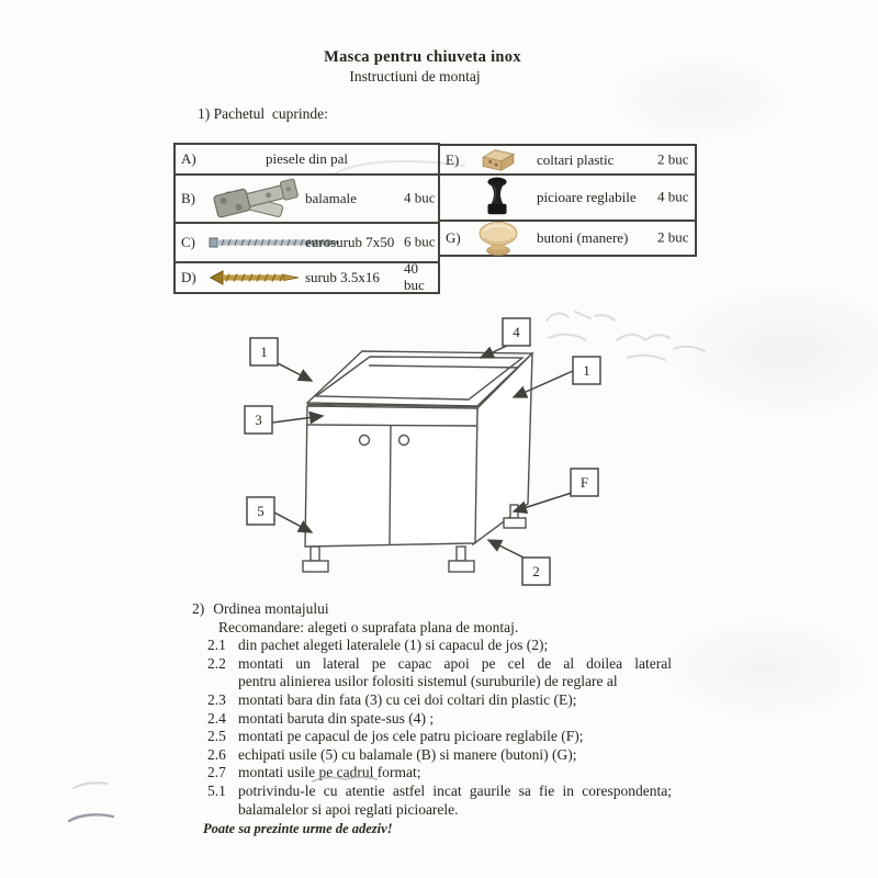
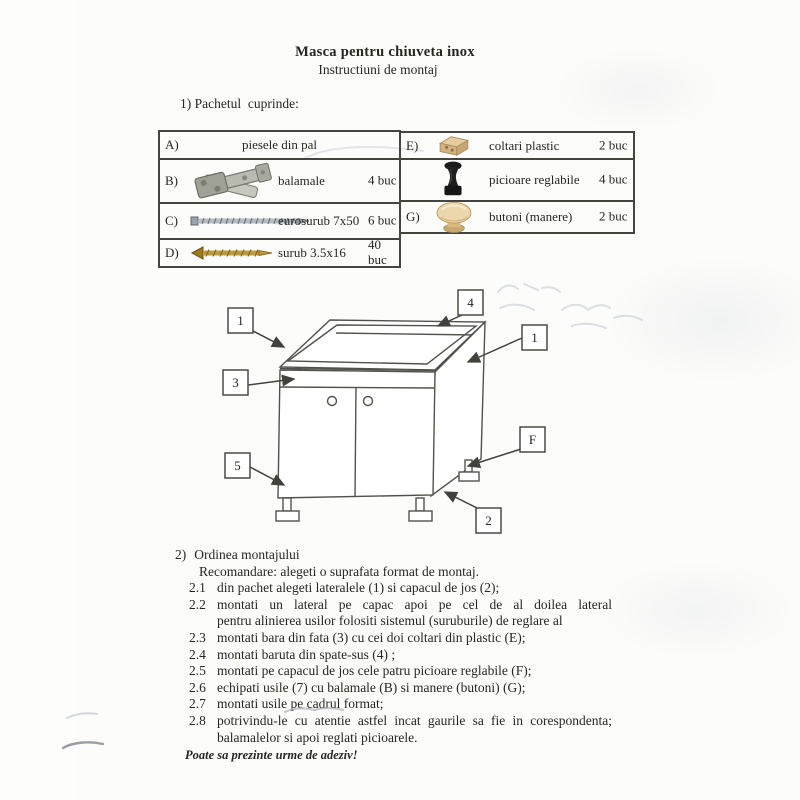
  Masca pentru chiuveta inox
  Instructiuni de montaj
  1) Pachetul cuprinde:
  A)
  piesele din pal
  B)
  balamale
  4 buc
  C)
  eurosurub 7x50
  6 buc
  D)
  surub 3.5x16
  40 buc
  E)
  coltari plastic
  2 buc
  picioare reglabile
  4 buc
  G)
  butoni (manere)
  2 buc
  1
  4
  1
  3
  5
  F
  2
  2) Ordinea montajului
- Recomandare: alegeti o suprafata plana de montaj.
+ Recomandare: alegeti o suprafata format de montaj.
  2.1
  din pachet alegeti lateralele (1) si capacul de jos (2);
  2.2
  montati un lateral pe capac apoi pe cel de al doilea lateral
  pentru alinierea usilor folositi sistemul (suruburile) de reglare al
  2.3
  montati bara din fata (3) cu cei doi coltari din plastic (E);
  2.4
  montati baruta din spate-sus (4) ;
  2.5
  montati pe capacul de jos cele patru picioare reglabile (F);
  2.6
- echipati usile (5) cu balamale (B) si manere (butoni) (G);
+ echipati usile (7) cu balamale (B) si manere (butoni) (G);
  2.7
  montati usile pe cadrul format;
- 5.1
+ 2.8
  potrivindu-le cu atentie astfel incat gaurile sa fie in corespondenta;
  balamalelor si apoi reglati picioarele.
  Poate sa prezinte urme de adeziv!
